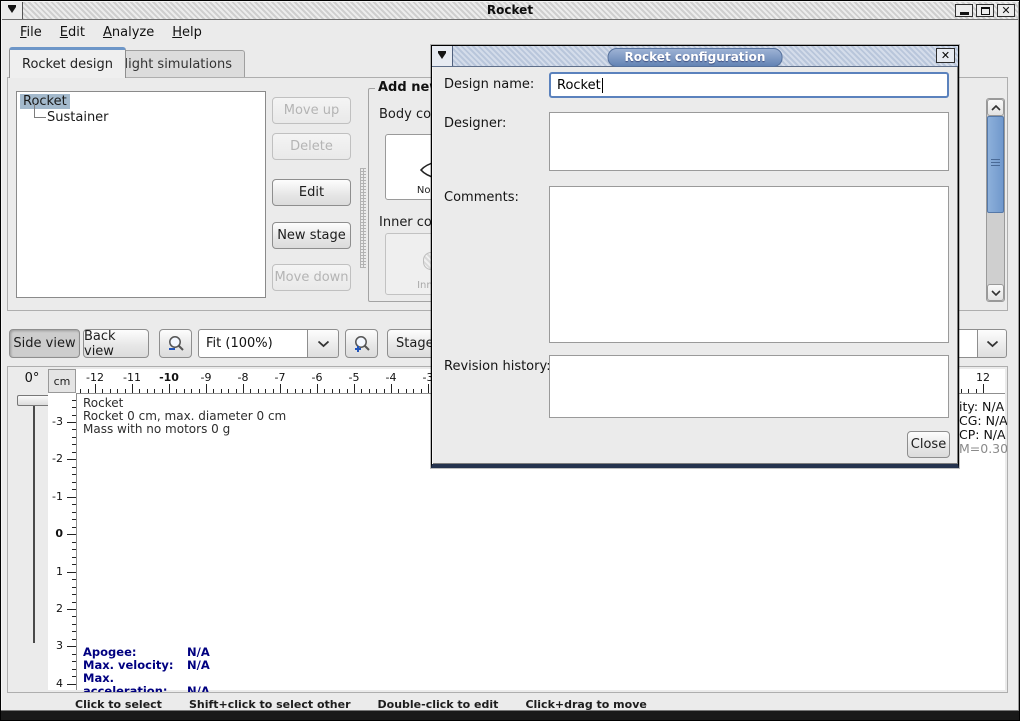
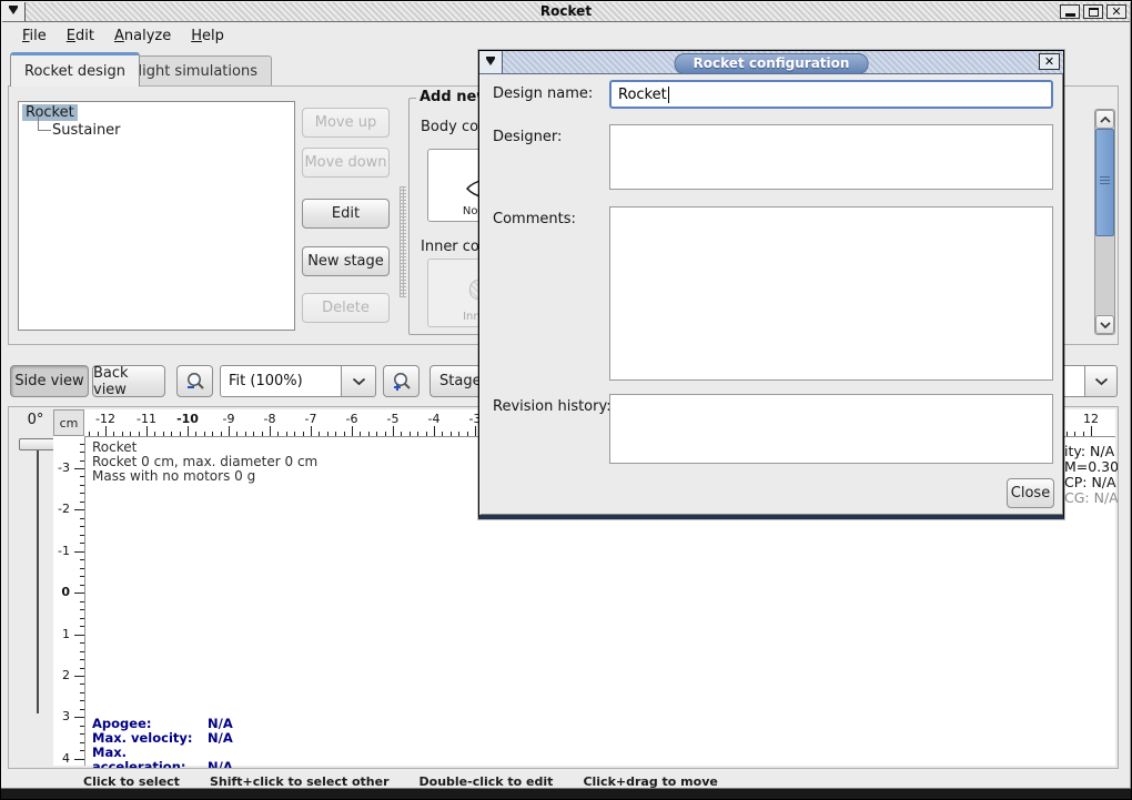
  Rocket
  ✕
  File
  Edit
  Analyze
  Help
  Rocket design
  light simulations
  Rocket
  Sustainer
  Move up
- Delete
+ Move down
  Edit
  New stage
- Move down
+ Delete
  Add ne
  Body co
  Inner co
  Side view
  Back view
  Fit (100%)
  Stage
  0°
  cm
  -12
  -11
  -10
  -9
  -8
  -7
  -6
  -5
  -4
  -3
  12
  -3
  -2
  -1
  0
  1
  2
  3
  4
  Rocket
  Rocket 0 cm, max. diameter 0 cm
  Mass with no motors 0 g
  Apogee: N/A
  Max. velocity: N/A
  Max. acceleration: N/A
  ity: N/A
- CG: N/A
+ M=0.30
  CP: N/A
- M=0.30
+ CG: N/A
  Click to select
  Shift+click to select other
  Double-click to edit
  Click+drag to move
  Rocket configuration
  ✕
  Design name:
  Rocket
  Designer:
  Comments:
  Revision history
  Close
